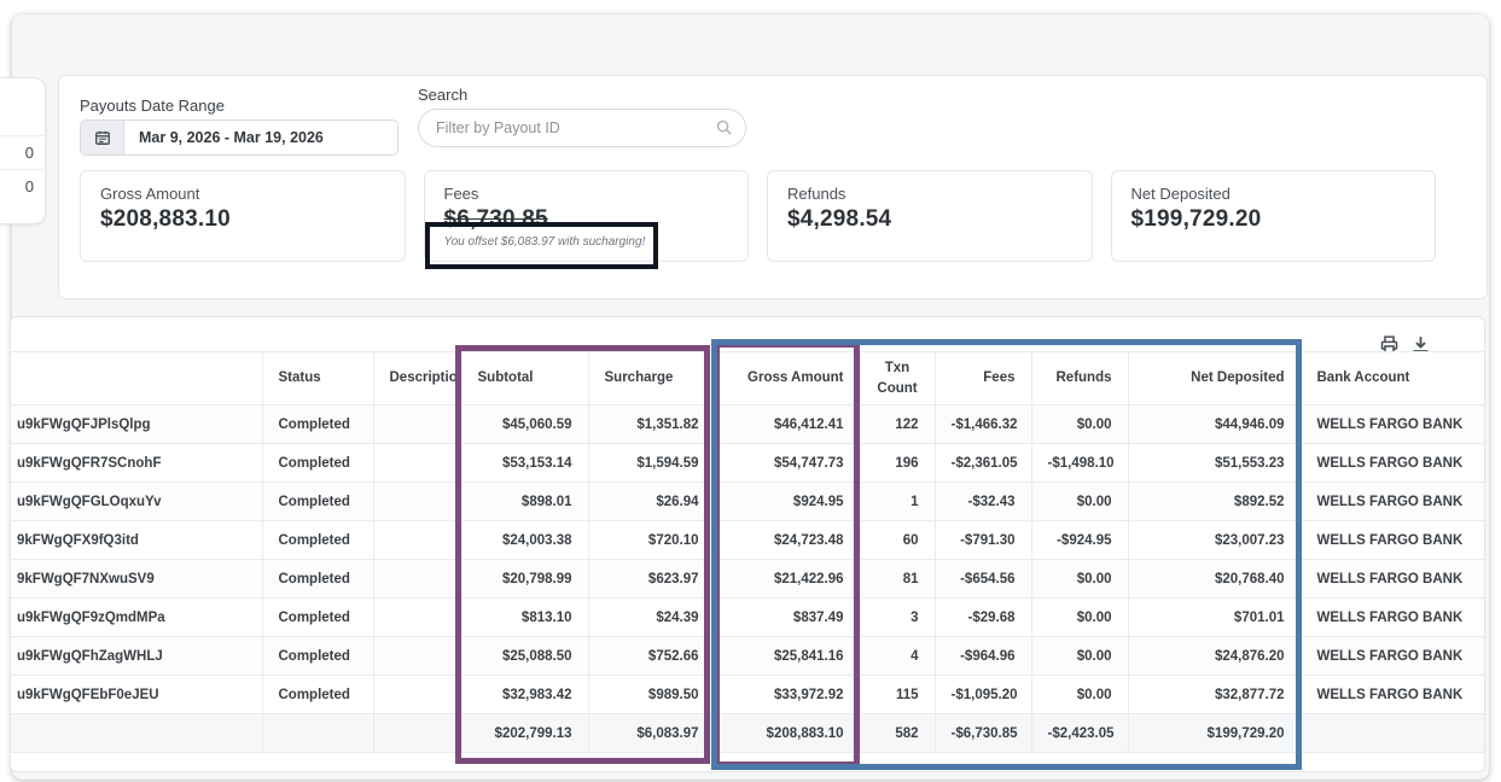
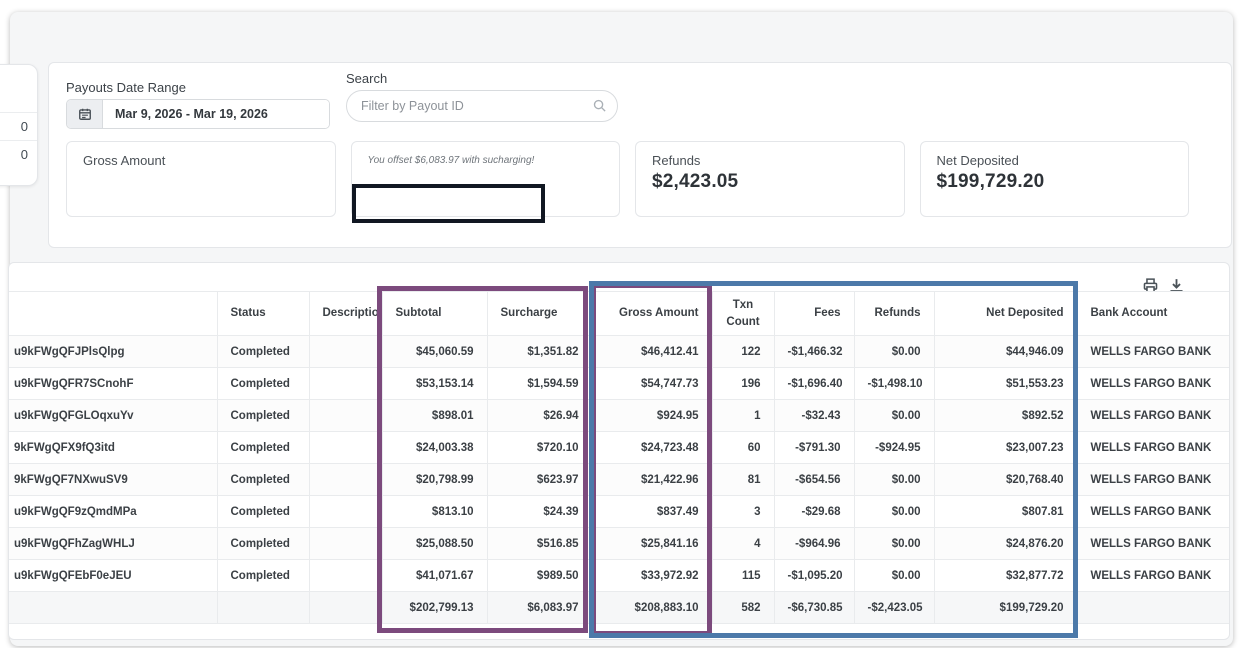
  0
  0
  Payouts Date Range
  Mar 9, 2026 - Mar 19, 2026
  Search
  Filter by Payout ID
  Gross Amount
- $208,883.10
- Fees
- $6,730.85
  You offset $6,083.97 with sucharging!
  Refunds
- $4,298.54
+ $2,423.05
  Net Deposited
  $199,729.20
  	Status	Descriptio	Subtotal	Surcharge	Gross Amount	Txn Count	Fees	Refunds	Net Deposited	Bank Account
  u9kFWgQFJPlsQlpg	Completed		$45,060.59	$1,351.82	$46,412.41	122	-$1,466.32	$0.00	$44,946.09	WELLS FARGO BANK
- u9kFWgQFR7SCnohF	Completed		$53,153.14	$1,594.59	$54,747.73	196	-$2,361.05	-$1,498.10	$51,553.23	WELLS FARGO BANK
+ u9kFWgQFR7SCnohF	Completed		$53,153.14	$1,594.59	$54,747.73	196	-$1,696.40	-$1,498.10	$51,553.23	WELLS FARGO BANK
  u9kFWgQFGLOqxuYv	Completed		$898.01	$26.94	$924.95	1	-$32.43	$0.00	$892.52	WELLS FARGO BANK
  9kFWgQFX9fQ3itd	Completed		$24,003.38	$720.10	$24,723.48	60	-$791.30	-$924.95	$23,007.23	WELLS FARGO BANK
  9kFWgQF7NXwuSV9	Completed		$20,798.99	$623.97	$21,422.96	81	-$654.56	$0.00	$20,768.40	WELLS FARGO BANK
- u9kFWgQF9zQmdMPa	Completed		$813.10	$24.39	$837.49	3	-$29.68	$0.00	$701.01	WELLS FARGO BANK
+ u9kFWgQF9zQmdMPa	Completed		$813.10	$24.39	$837.49	3	-$29.68	$0.00	$807.81	WELLS FARGO BANK
- u9kFWgQFhZagWHLJ	Completed		$25,088.50	$752.66	$25,841.16	4	-$964.96	$0.00	$24,876.20	WELLS FARGO BANK
+ u9kFWgQFhZagWHLJ	Completed		$25,088.50	$516.85	$25,841.16	4	-$964.96	$0.00	$24,876.20	WELLS FARGO BANK
- u9kFWgQFEbF0eJEU	Completed		$32,983.42	$989.50	$33,972.92	115	-$1,095.20	$0.00	$32,877.72	WELLS FARGO BANK
+ u9kFWgQFEbF0eJEU	Completed		$41,071.67	$989.50	$33,972.92	115	-$1,095.20	$0.00	$32,877.72	WELLS FARGO BANK
  			$202,799.13	$6,083.97	$208,883.10	582	-$6,730.85	-$2,423.05	$199,729.20
